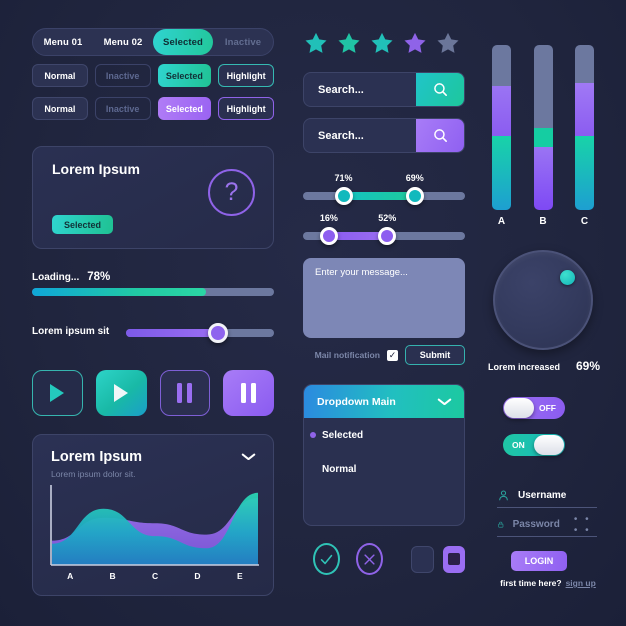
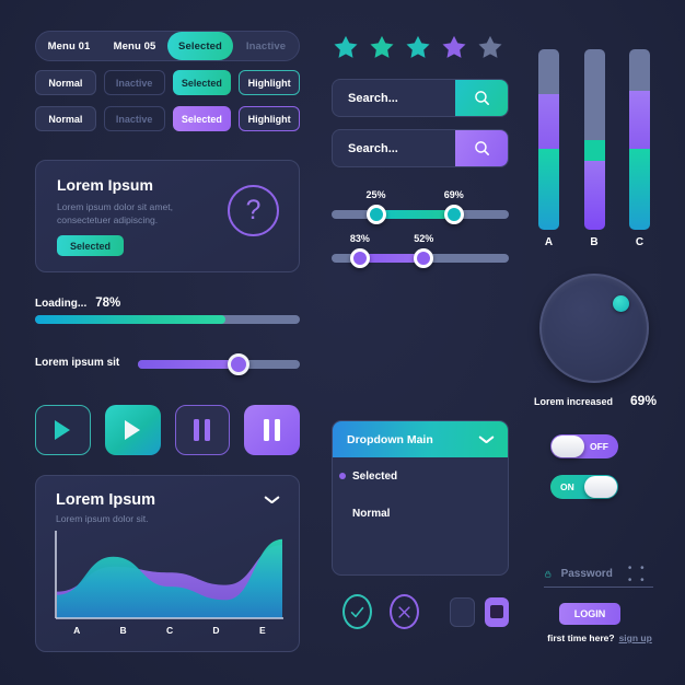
  Menu 01
- Menu 02
+ Menu 05
  Selected
  Inactive
  Normal
  Inactive
  Selected
  Highlight
  Normal
  Inactive
  Selected
  Highlight
  Lorem Ipsum
+ Lorem ipsum dolor sit amet, consectetuer adipiscing.
  Selected
  ?
  Loading... 78%
  Lorem ipsum sit
  Lorem Ipsum
  Lorem ipsum dolor sit.
  A
  B
  C
  D
  E
  Search...
  Search...
- 71%
+ 25%
  69%
- 16%
+ 83%
  52%
- Enter your message...
- Mail notification
- ✓
- Submit
  Dropdown Main
  Selected
  Normal
  A
  B
  C
  Lorem increased
  69%
  OFF
  ON
- Username
  Password
  • • • •
  LOGIN
  first time here?
  sign up
